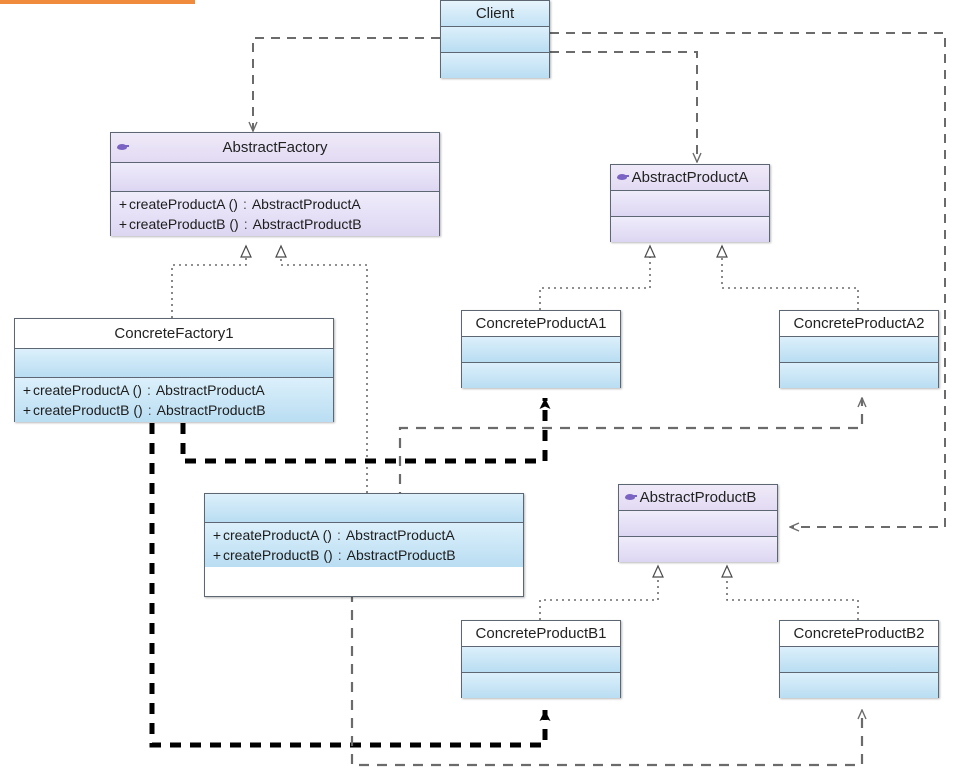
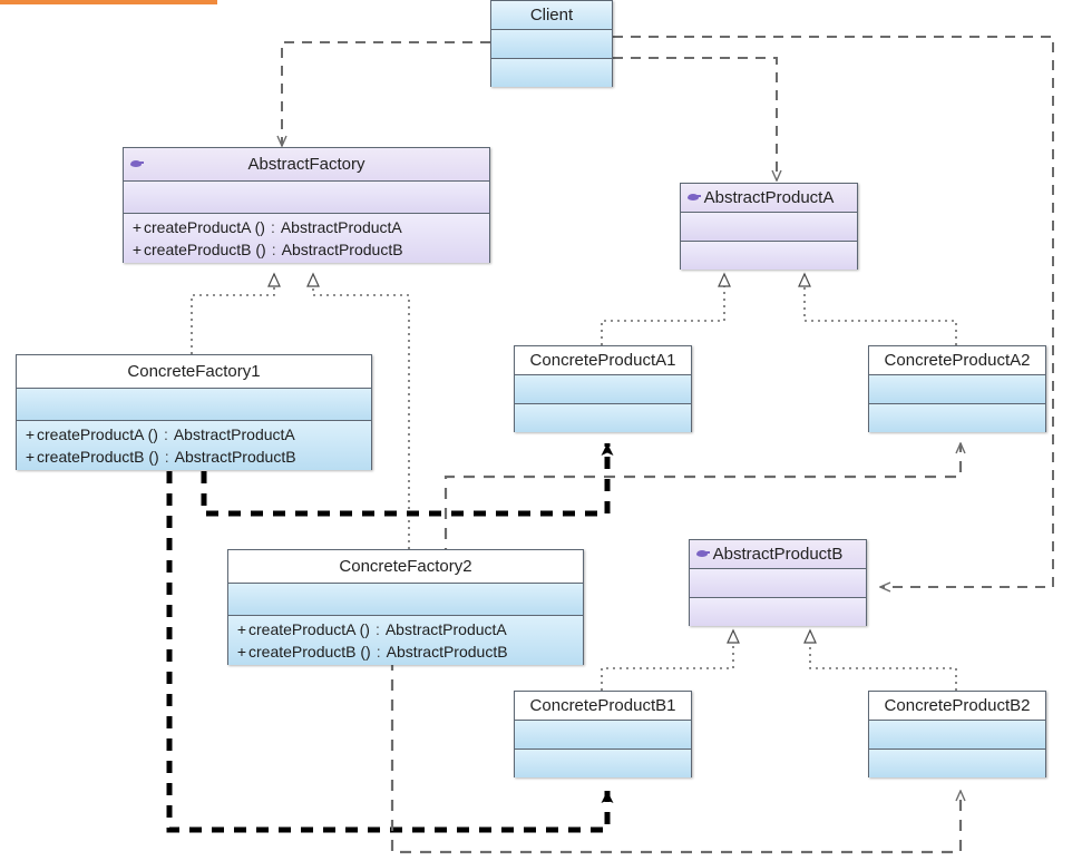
  Client
  AbstractFactory
  +
  createProductA ()
  :
  AbstractProductA
  +
  createProductB ()
  :
  AbstractProductB
  AbstractProductA
  AbstractProductB
  ConcreteFactory1
  +
  createProductA ()
  :
  AbstractProductA
  +
  createProductB ()
  :
  AbstractProductB
+ ConcreteFactory2
  +
  createProductA ()
  :
  AbstractProductA
  +
  createProductB ()
  :
  AbstractProductB
  ConcreteProductA1
  ConcreteProductA2
  ConcreteProductB1
  ConcreteProductB2
